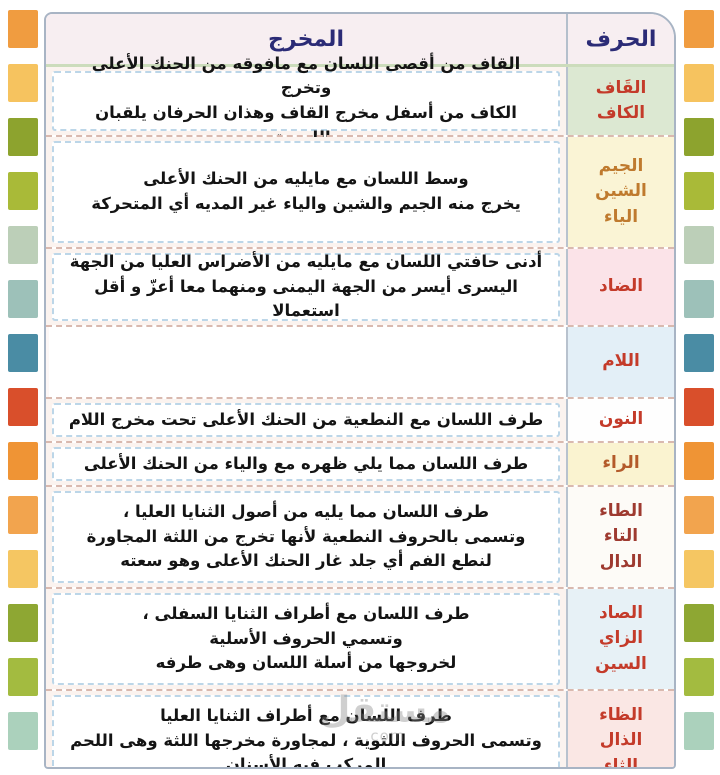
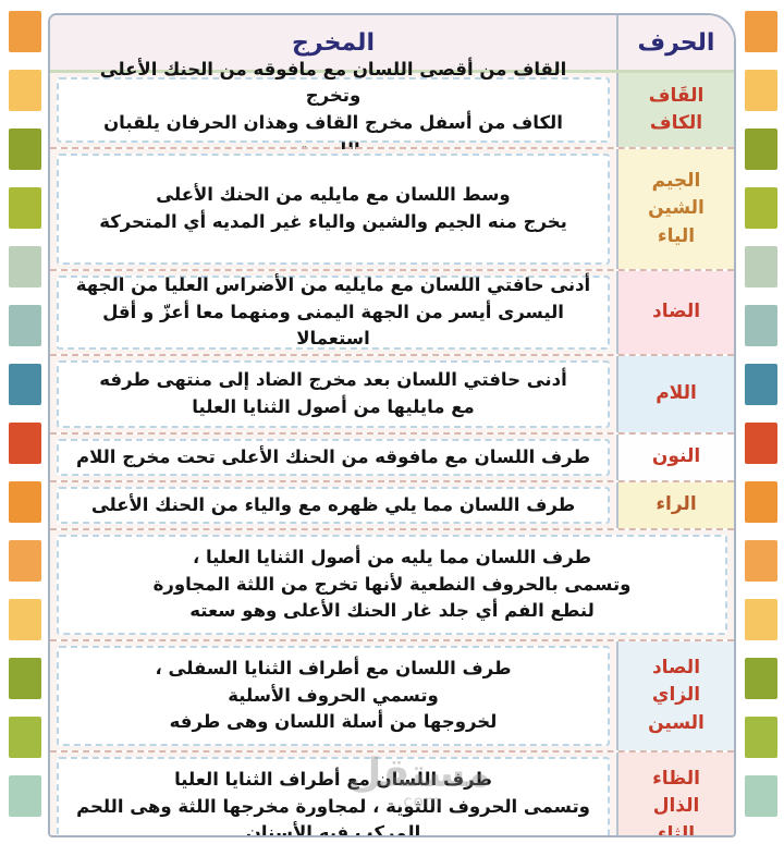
  الحرف
  المخرج
  القَاف
  الكاف
  القاف من أقصى اللسان مع مافوقه من الحنك الأعلى وتخرج
  الكاف من أسفل مخرج القاف وهذان الحرفان يلقبان
  الجيم
  الشين
  الياء
  وسط اللسان مع مايليه من الحنك الأعلى
  يخرج منه الجيم والشين والياء غير المديه أي المتحركة
  الضاد
  أدنى حافتي اللسان مع مايليه من الأضراس العليا من الجهة
  اليسرى أيسر من الجهة اليمنى ومنهما معا أعزّ و أقل استعمالا
  اللام
+ أدنى حافتي اللسان بعد مخرج الضاد إلى منتهى طرفه
+ مع مايليها من أصول الثنايا العليا
  النون
- طرف اللسان مع النطعية من الحنك الأعلى تحت مخرج اللام
+ طرف اللسان مع مافوقه من الحنك الأعلى تحت مخرج اللام
  الراء
  طرف اللسان مما يلي ظهره مع والياء من الحنك الأعلى
- الطاء
- التاء
- الدال
  طرف اللسان مما يليه من أصول الثنايا العليا ،
  وتسمى بالحروف النطعية لأنها تخرج من اللثة المجاورة
  لنطع الفم أي جلد غار الحنك الأعلى وهو سعته
  الصاد
  الزاي
  السين
  طرف اللسان مع أطراف الثنايا السفلى ،
  وتسمي الحروف الأسلية
  لخروجها من أسلة اللسان وهى طرفه
  الظاء
  الذال
  الثاء
  طرف اللسان مع أطراف الثنايا العليا
  وتسمى الحروف اللثوية ، لمجاورة مخرجها اللثة وهى اللحم
  المركب فيه الأسنان
  مستقل
  .com
